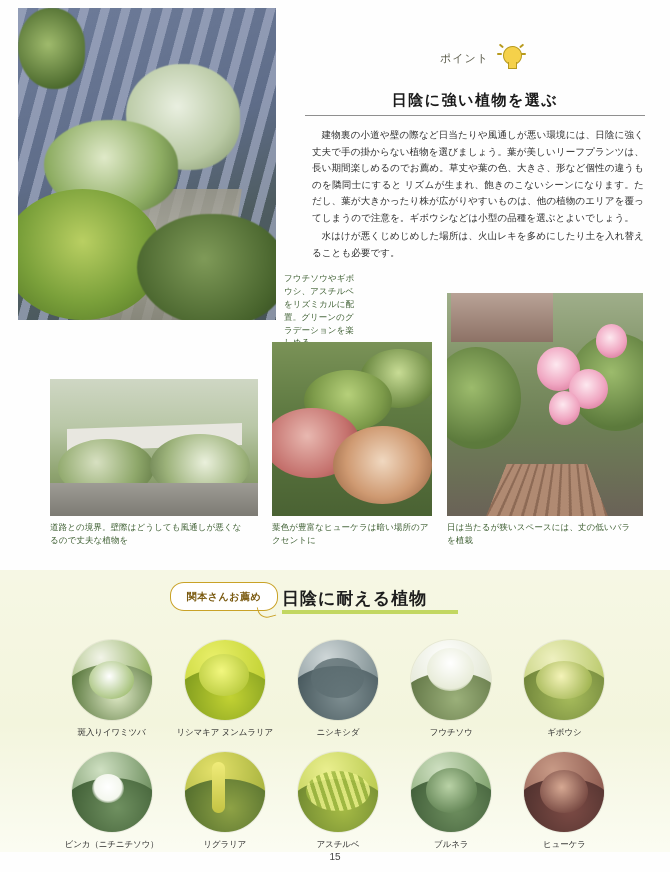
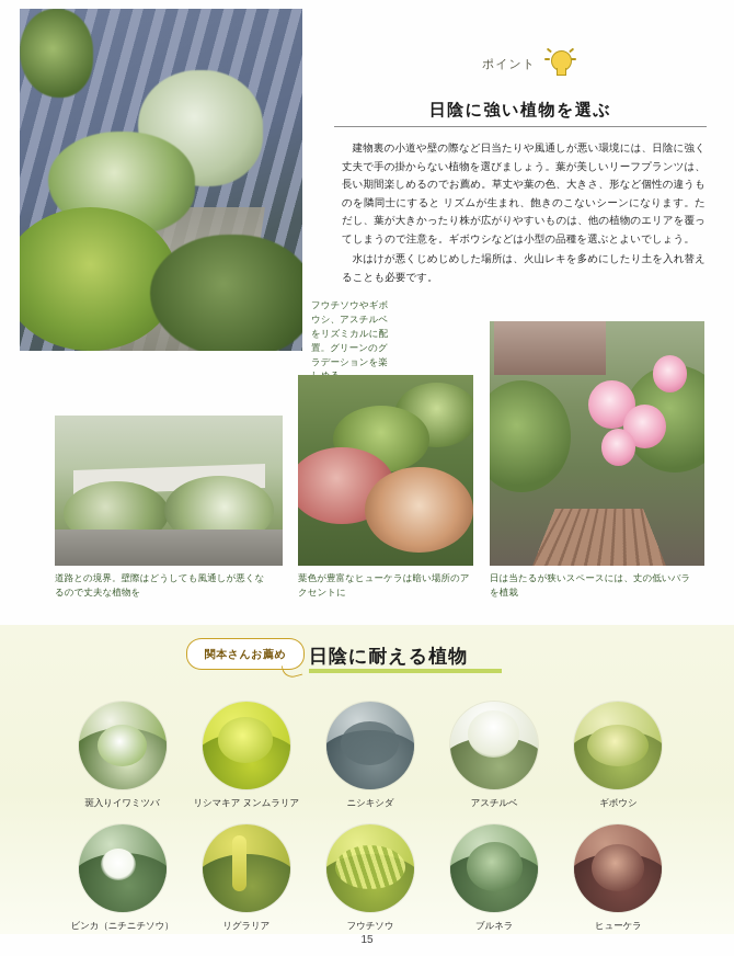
  ポイント
  日陰に強い植物を選ぶ
  建物裏の小道や壁の際など日当たりや風通しが悪い環境には、日陰に強く丈夫で手の掛からない植物を選びましょう。葉が美しいリーフプランツは、長い期間楽しめるのでお薦め。草丈や葉の色、大きさ、形など個性の違うものを隣同士にすると リズムが生まれ、飽きのこないシーンになります。ただし、葉が大きかったり株が広がりやすいものは、他の植物のエリアを覆ってしまうので注意を。ギボウシなどは小型の品種を選ぶとよいでしょう。
  水はけが悪くじめじめした場所は、火山レキを多めにしたり土を入れ替えることも必要です。
  フウチソウやギボウシ、アスチルベをリズミカルに配置。グリーンのグラデーションを楽
  道路との境界。壁際はどうしても風通しが悪くなるので丈夫な植物を
  葉色が豊富なヒューケラは暗い場所のアクセントに
  日は当たるが狭いスペースには、丈の低いバラを植栽
  関本さんお薦め
  日陰に耐える植物
  斑入りイワミツバ
  リシマキア ヌンムラリア
  ニシキシダ
- フウチソウ
+ アスチルベ
  ギボウシ
  ビンカ（ニチニチソウ）
  リグラリア
- アスチルベ
+ フウチソウ
  ブルネラ
  ヒューケラ
  15
